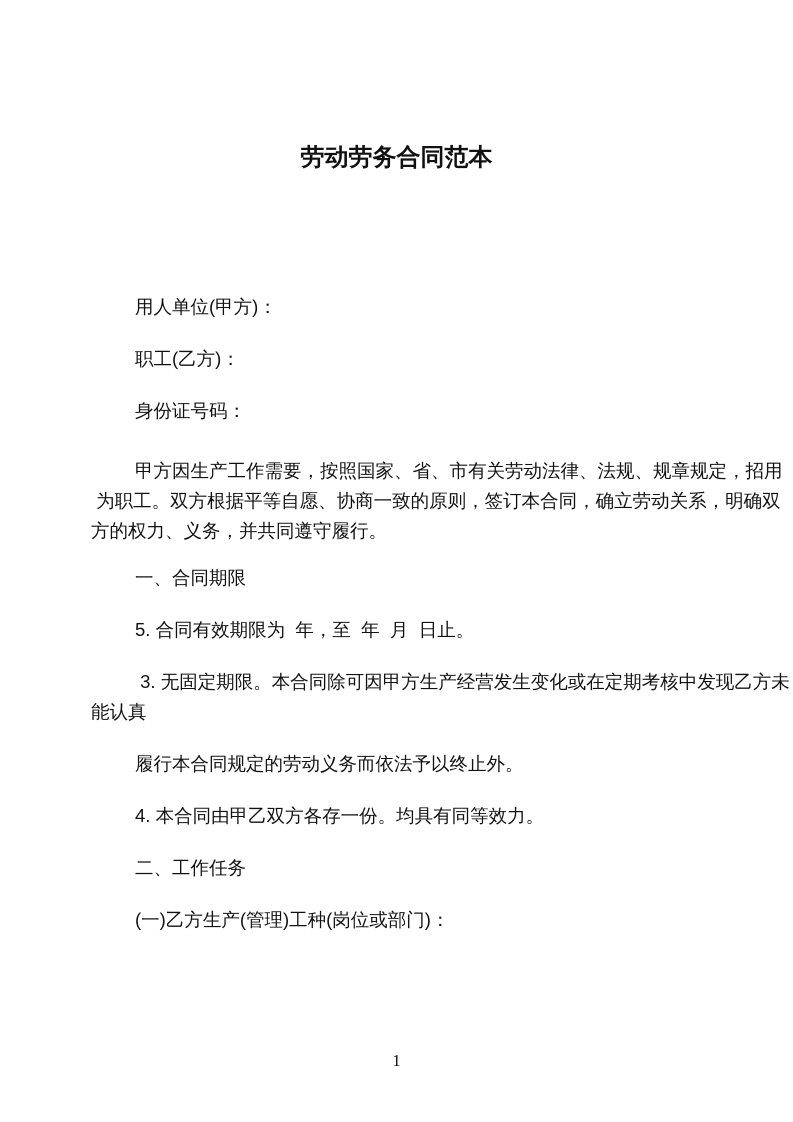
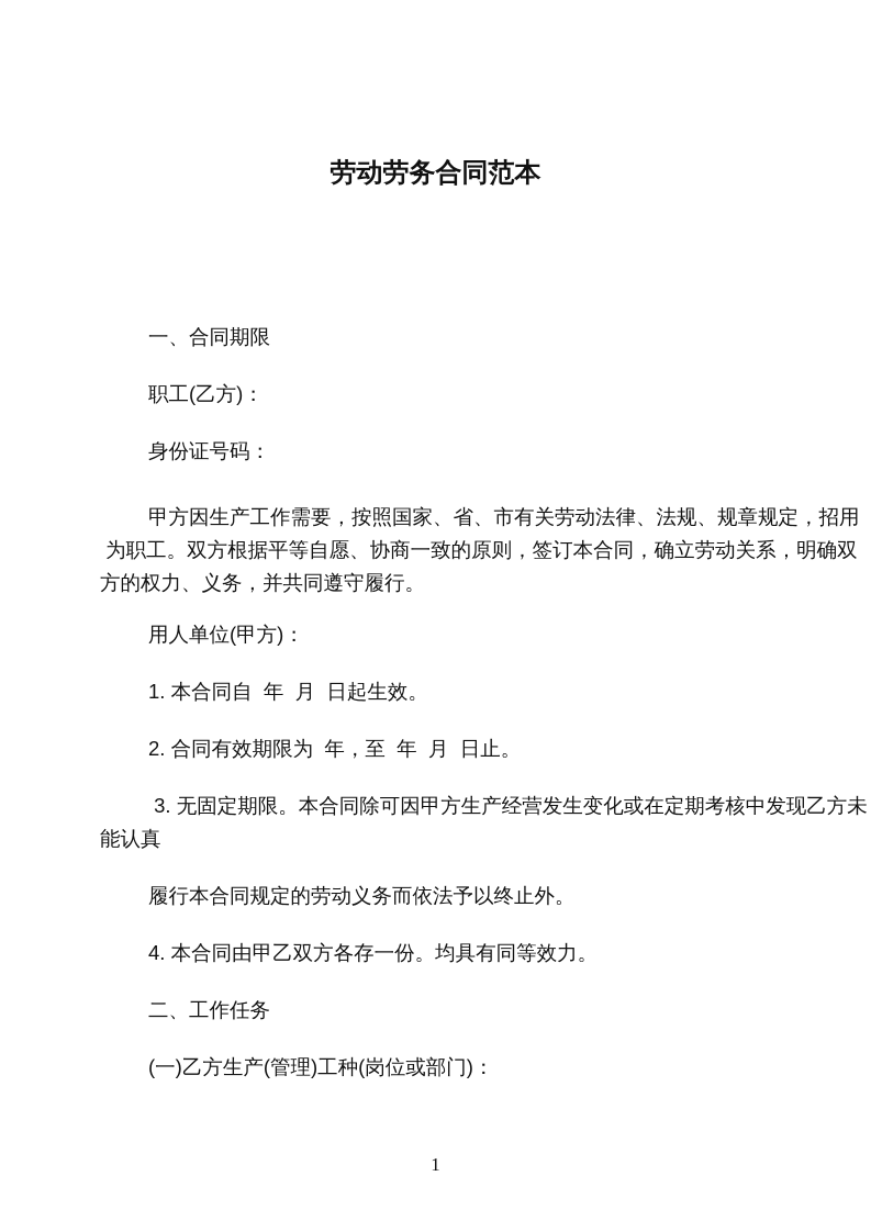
  劳动劳务合同范本
- 用人单位(甲方)：
+ 一、合同期限
  职工(乙方)：
  身份证号码：
  甲方因生产工作需要，按照国家、省、市有关劳动法律、法规、规章规定，招用
  为职工。双方根据平等自愿、协商一致的原则，签订本合同，确立劳动关系，明确双
  方的权力、义务，并共同遵守履行。
- 一、合同期限
+ 用人单位(甲方)：
+ 1. 本合同自 年 月 日起生效。
- 5. 合同有效期限为 年，至 年 月 日止。
+ 2. 合同有效期限为 年，至 年 月 日止。
  3. 无固定期限。本合同除可因甲方生产经营发生变化或在定期考核中发现乙方未
  能认真
  履行本合同规定的劳动义务而依法予以终止外。
  4. 本合同由甲乙双方各存一份。均具有同等效力。
  二、工作任务
  (一)乙方生产(管理)工种(岗位或部门)：
  1
